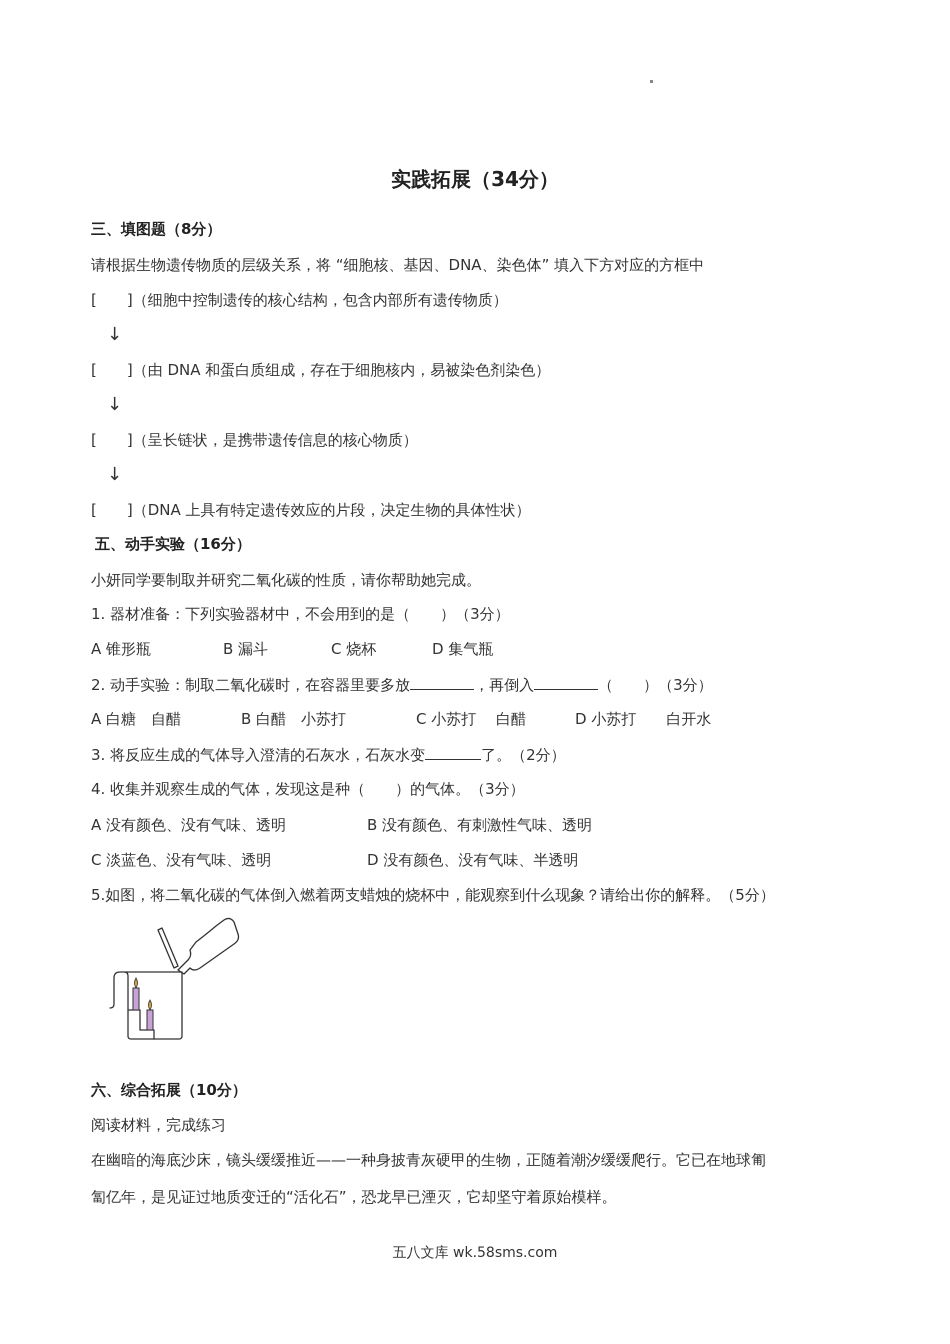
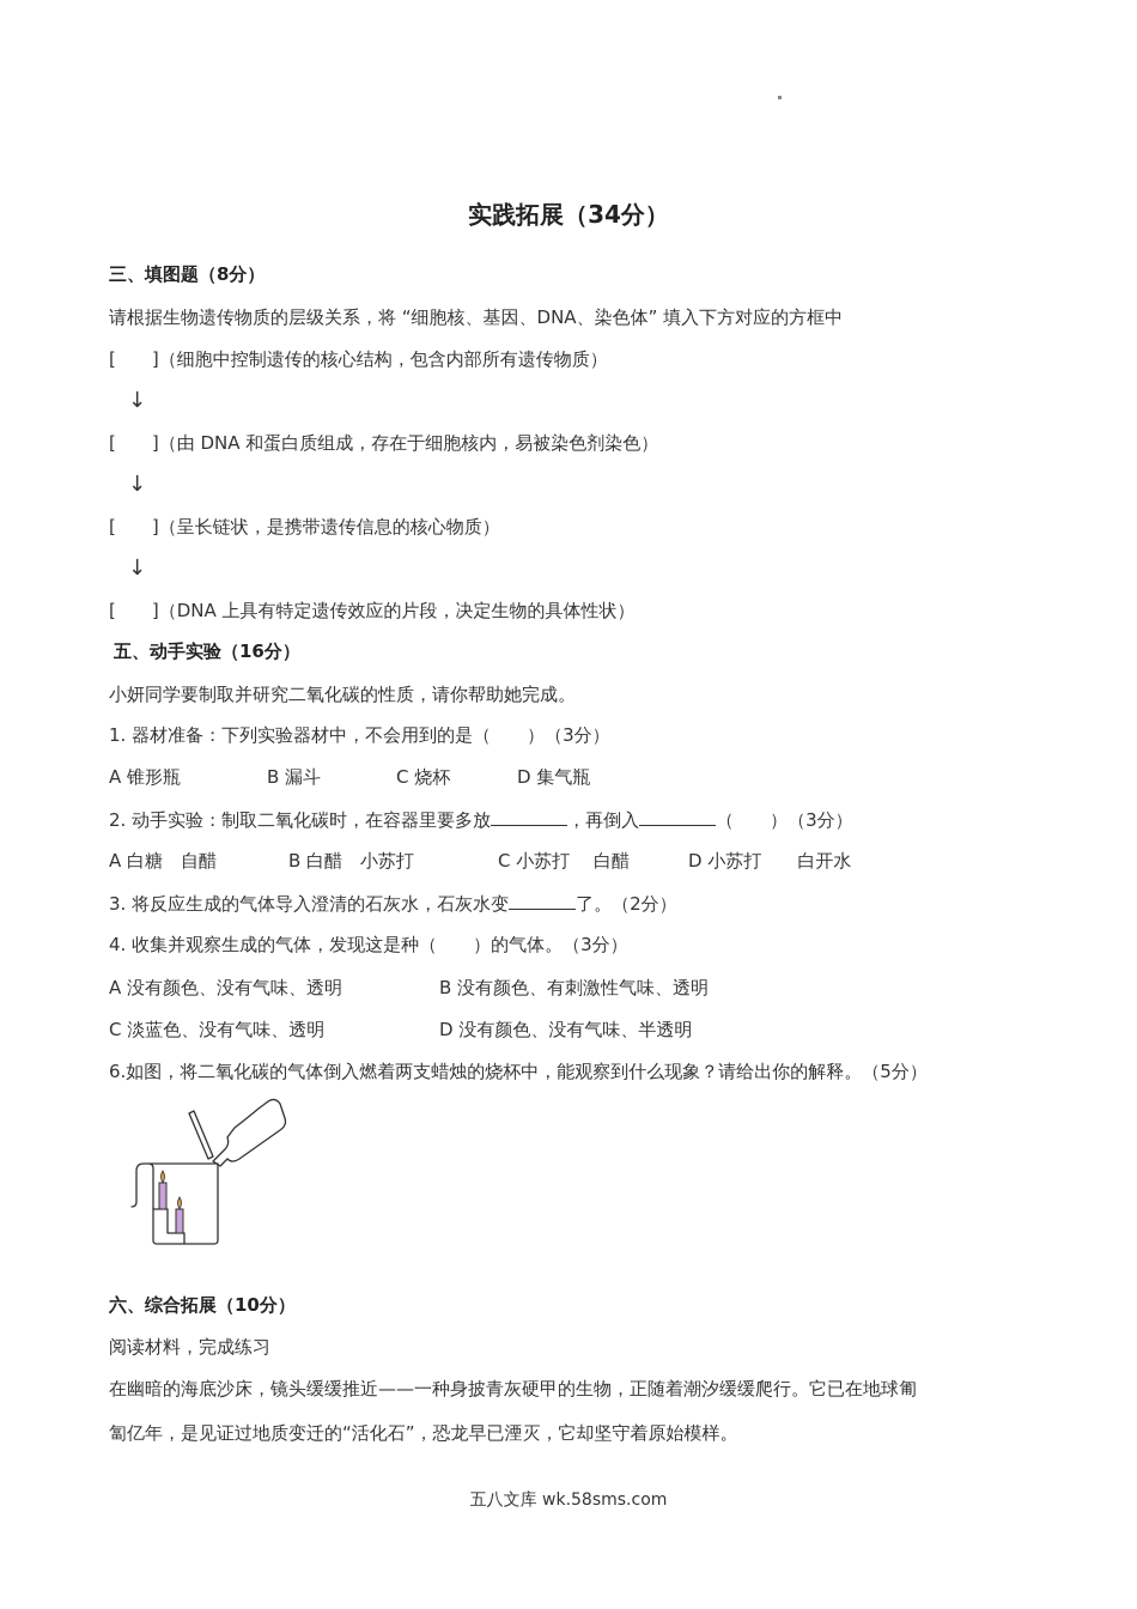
  实践拓展（34分）
  三、填图题（8分）
  请根据生物遗传物质的层级关系，将 “细胞核、基因、DNA、染色体” 填入下方对应的方框中
  [ ]（细胞中控制遗传的核心结构，包含内部所有遗传物质）
  ↓
  [ ]（由 DNA 和蛋白质组成，存在于细胞核内，易被染色剂染色）
  ↓
  [ ]（呈长链状，是携带遗传信息的核心物质）
  ↓
  [ ]（DNA 上具有特定遗传效应的片段，决定生物的具体性状）
  五、动手实验（16分）
  小妍同学要制取并研究二氧化碳的性质，请你帮助她完成。
  1. 器材准备：下列实验器材中，不会用到的是（ ）（3分）
  A 锥形瓶
  B 漏斗
  C 烧杯
  D 集气瓶
  2. 动手实验：制取二氧化碳时，在容器里要多放 ，再倒入 （ ）（3分）
  A 白糖 自醋
  B 白醋 小苏打
  C 小苏打 白醋
  D 小苏打 白开水
  3. 将反应生成的气体导入澄清的石灰水，石灰水变 了。（2分）
  4. 收集并观察生成的气体，发现这是种（ ）的气体。（3分）
  A 没有颜色、没有气味、透明
  B 没有颜色、有刺激性气味、透明
  C 淡蓝色、没有气味、透明
  D 没有颜色、没有气味、半透明
- 5.如图，将二氧化碳的气体倒入燃着两支蜡烛的烧杯中，能观察到什么现象？请给出你的解释。（5分）
+ 6.如图，将二氧化碳的气体倒入燃着两支蜡烛的烧杯中，能观察到什么现象？请给出你的解释。（5分）
  六、综合拓展（10分）
  阅读材料，完成练习
  在幽暗的海底沙床，镜头缓缓推近——一种身披青灰硬甲的生物，正随着潮汐缓缓爬行。它已在地球匍
  匐亿年，是见证过地质变迁的“活化石”，恐龙早已湮灭，它却坚守着原始模样。
  五八文库 wk.58sms.com
